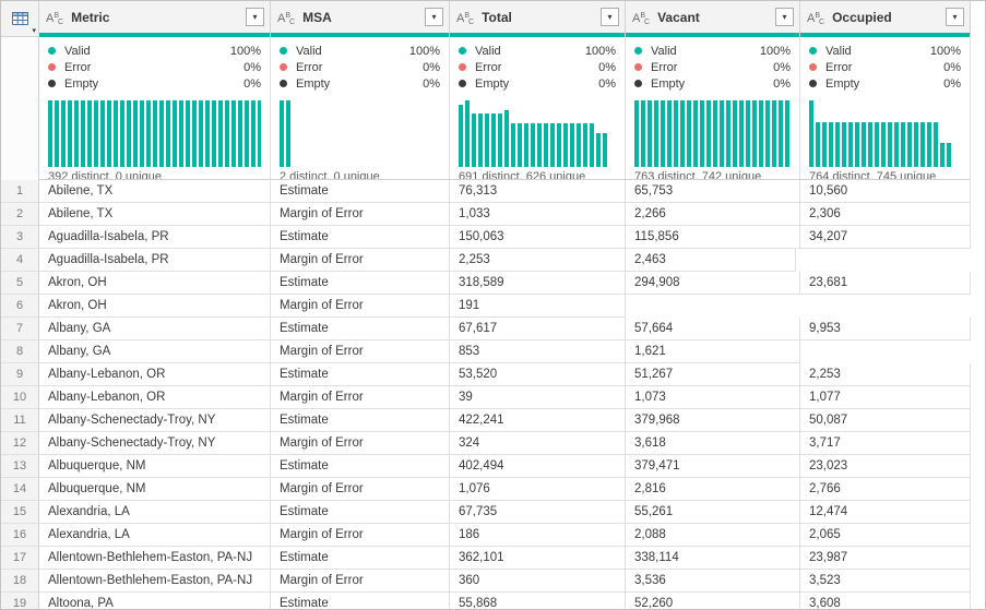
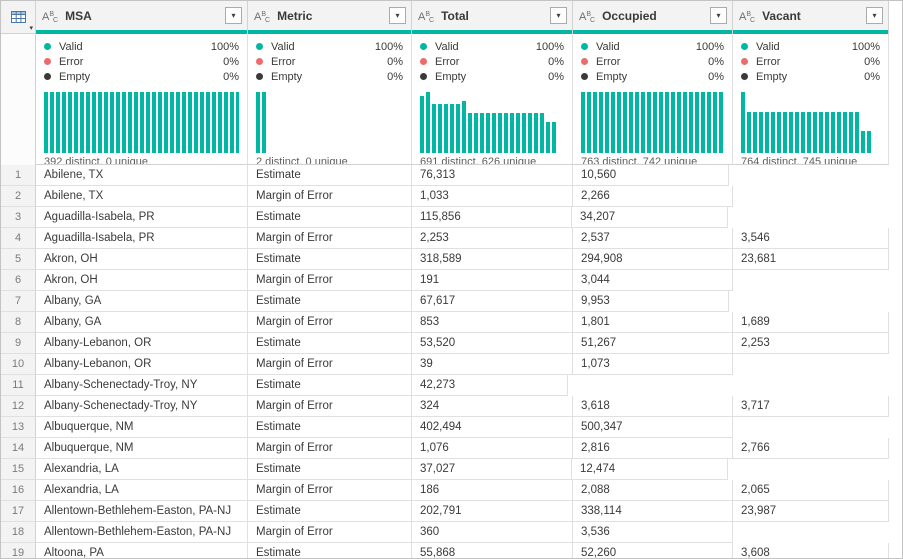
- Metric
+ MSA
  ▾
- MSA
+ Metric
  ▾
  Total
  ▾
- Vacant
+ Occupied
  ▾
- Occupied
+ Vacant
  ▾
  Valid
  100%
  Error
  0%
  Empty
  0%
  392 distinct, 0 unique
  Valid
  100%
  Error
  0%
  Empty
  0%
  2 distinct, 0 unique
  Valid
  100%
  Error
  0%
  Empty
  0%
  691 distinct, 626 unique
  Valid
  100%
  Error
  0%
  Empty
  0%
  763 distinct, 742 unique
  Valid
  100%
  Error
  0%
  Empty
  0%
  764 distinct, 745 unique
  1
  Abilene, TX
  Estimate
  76,313
- 65,753
  10,560
  2
  Abilene, TX
  Margin of Error
  1,033
  2,266
- 2,306
  3
  Aguadilla-Isabela, PR
  Estimate
- 150,063
  115,856
  34,207
  4
  Aguadilla-Isabela, PR
  Margin of Error
  2,253
+ 2,537
- 2,463
+ 3,546
  5
  Akron, OH
  Estimate
  318,589
  294,908
  23,681
  6
  Akron, OH
  Margin of Error
  191
+ 3,044
  7
  Albany, GA
  Estimate
  67,617
- 57,664
  9,953
  8
  Albany, GA
  Margin of Error
  853
- 1,621
+ 1,801
+ 1,689
  9
  Albany-Lebanon, OR
  Estimate
  53,520
  51,267
  2,253
  10
  Albany-Lebanon, OR
  Margin of Error
  39
  1,073
- 1,077
  11
  Albany-Schenectady-Troy, NY
  Estimate
- 422,241
- 379,968
- 50,087
+ 42,273
  12
  Albany-Schenectady-Troy, NY
  Margin of Error
  324
  3,618
  3,717
  13
  Albuquerque, NM
  Estimate
  402,494
- 379,471
+ 500,347
- 23,023
  14
  Albuquerque, NM
  Margin of Error
  1,076
  2,816
  2,766
  15
  Alexandria, LA
  Estimate
- 67,735
- 55,261
+ 37,027
  12,474
  16
  Alexandria, LA
  Margin of Error
  186
  2,088
  2,065
  17
  Allentown-Bethlehem-Easton, PA-NJ
  Estimate
- 362,101
+ 202,791
  338,114
  23,987
  18
  Allentown-Bethlehem-Easton, PA-NJ
  Margin of Error
  360
  3,536
- 3,523
  19
  Altoona, PA
  Estimate
  55,868
  52,260
  3,608
